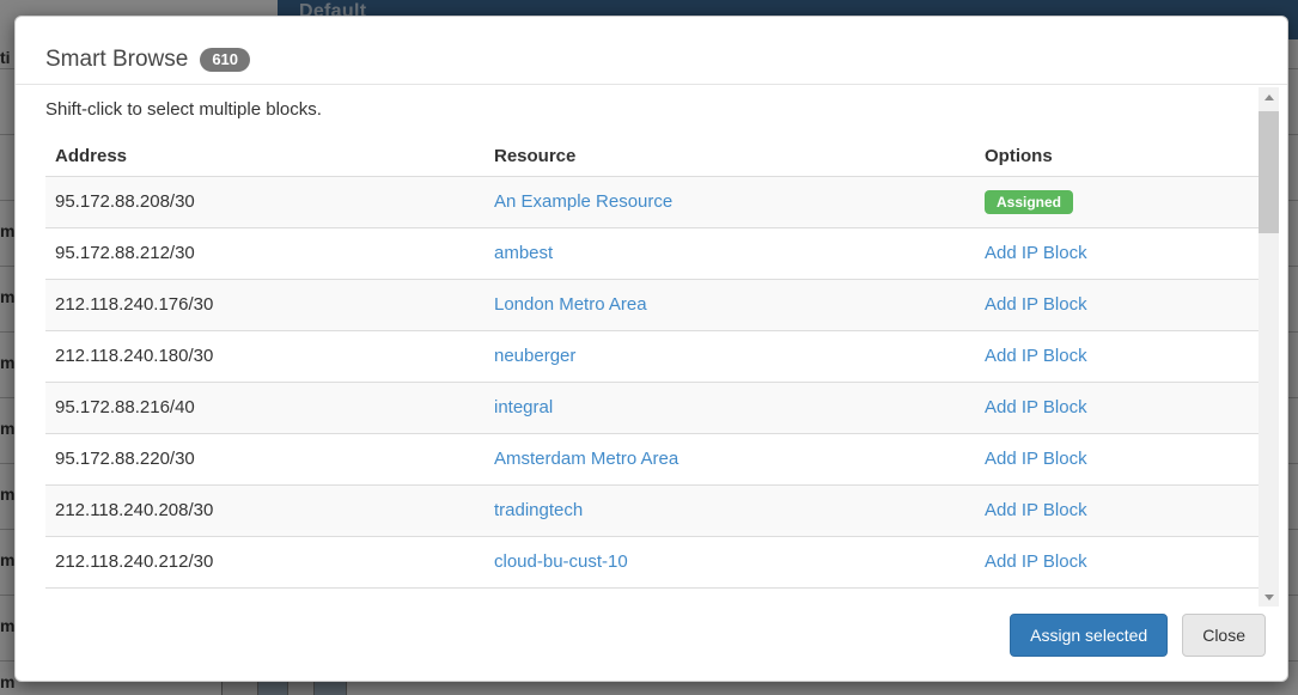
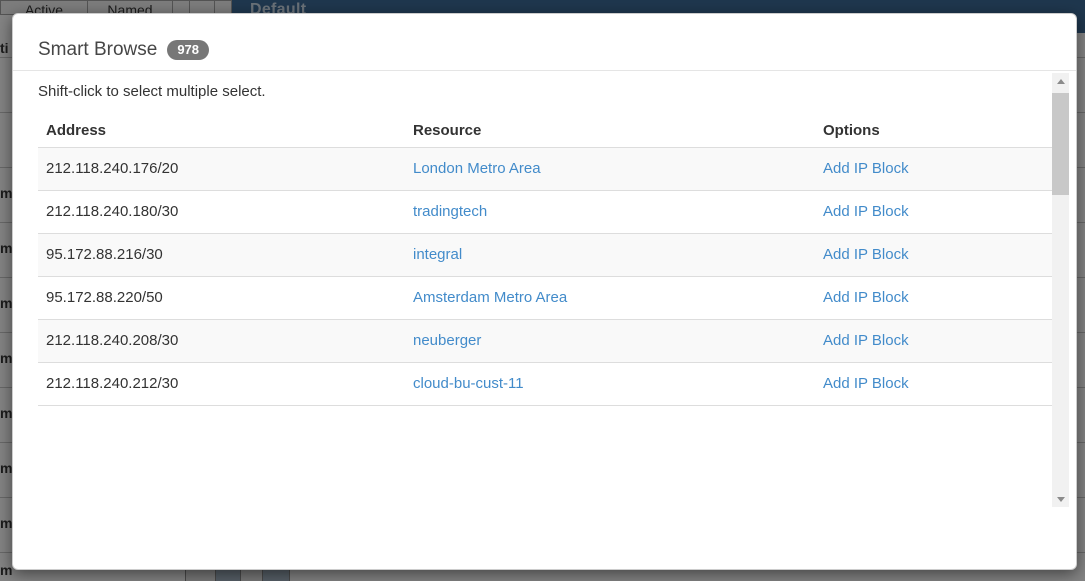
  ti
  m
  m
  m
  m
  m
  m
  m
  m
+ Active
+ Named
  Default
  Smart Browse
- 610
+ 978
- Shift-click to select multiple blocks.
+ Shift-click to select multiple select.
  Address	Resource	Options
- 95.172.88.208/30	An Example Resource	Assigned
- 95.172.88.212/30	ambest	Add IP Block
- 212.118.240.176/30	London Metro Area	Add IP Block
+ 212.118.240.176/20	London Metro Area	Add IP Block
- 212.118.240.180/30	neuberger	Add IP Block
+ 212.118.240.180/30	tradingtech	Add IP Block
- 95.172.88.216/40	integral	Add IP Block
+ 95.172.88.216/30	integral	Add IP Block
- 95.172.88.220/30	Amsterdam Metro Area	Add IP Block
+ 95.172.88.220/50	Amsterdam Metro Area	Add IP Block
- 212.118.240.208/30	tradingtech	Add IP Block
+ 212.118.240.208/30	neuberger	Add IP Block
- 212.118.240.212/30	cloud-bu-cust-10	Add IP Block
+ 212.118.240.212/30	cloud-bu-cust-11	Add IP Block
- Assign selected
- Close
